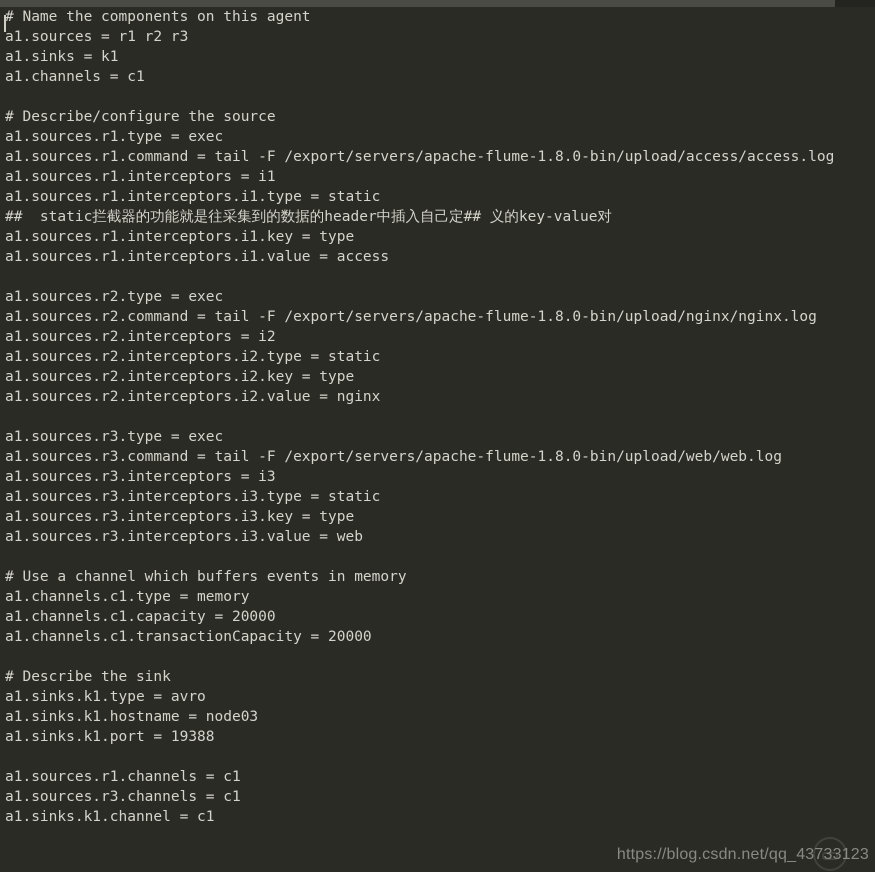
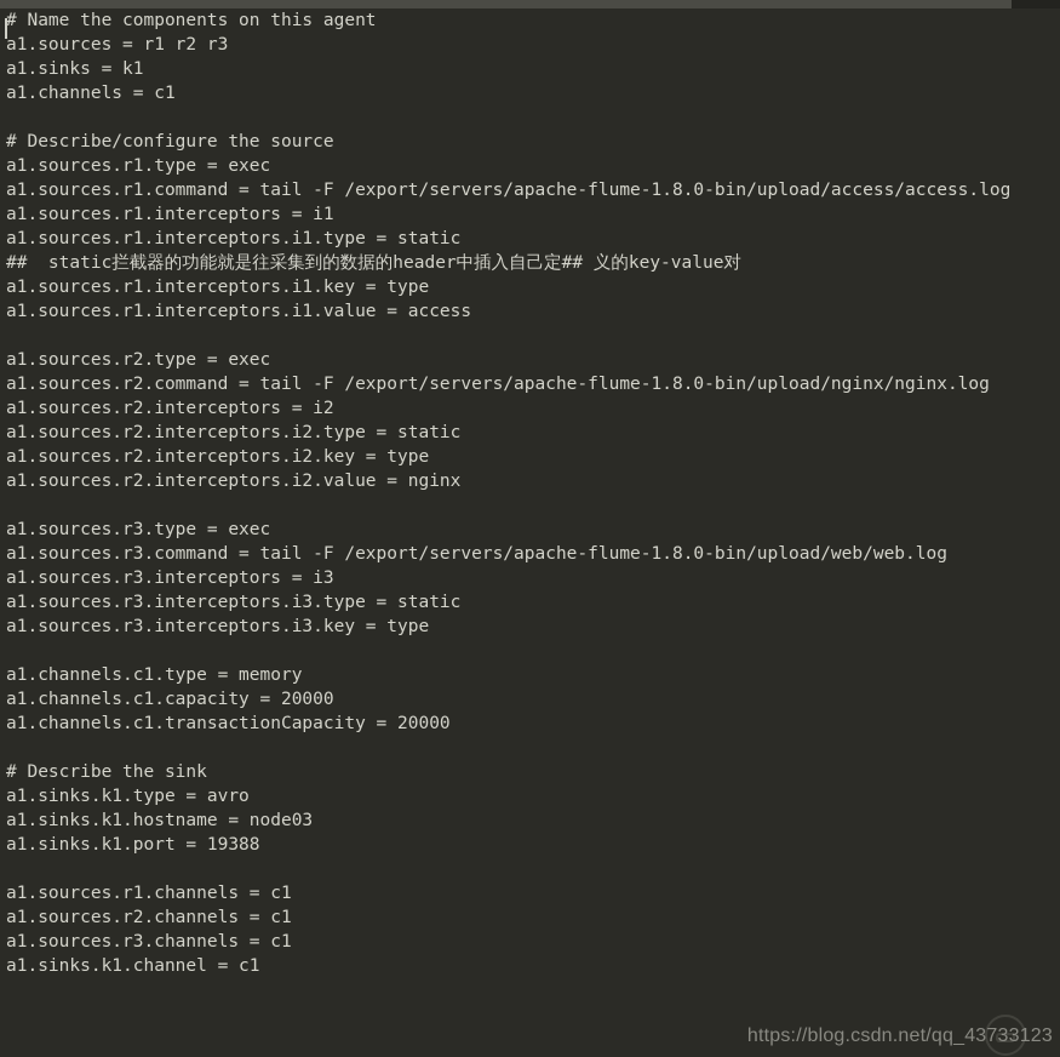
  # Name the components on this agent
  a1.sources = r1 r2 r3
  a1.sinks = k1
  a1.channels = c1
  # Describe/configure the source
  a1.sources.r1.type = exec
  a1.sources.r1.command = tail -F /export/servers/apache-flume-1.8.0-bin/upload/access/access.log
  a1.sources.r1.interceptors = i1
  a1.sources.r1.interceptors.i1.type = static
  ## static拦截器的功能就是往采集到的数据的header中插入自己定## 义的key-value对
  a1.sources.r1.interceptors.i1.key = type
  a1.sources.r1.interceptors.i1.value = access
  a1.sources.r2.type = exec
  a1.sources.r2.command = tail -F /export/servers/apache-flume-1.8.0-bin/upload/nginx/nginx.log
  a1.sources.r2.interceptors = i2
  a1.sources.r2.interceptors.i2.type = static
  a1.sources.r2.interceptors.i2.key = type
  a1.sources.r2.interceptors.i2.value = nginx
  a1.sources.r3.type = exec
  a1.sources.r3.command = tail -F /export/servers/apache-flume-1.8.0-bin/upload/web/web.log
  a1.sources.r3.interceptors = i3
  a1.sources.r3.interceptors.i3.type = static
  a1.sources.r3.interceptors.i3.key = type
- a1.sources.r3.interceptors.i3.value = web
- # Use a channel which buffers events in memory
  a1.channels.c1.type = memory
  a1.channels.c1.capacity = 20000
  a1.channels.c1.transactionCapacity = 20000
  # Describe the sink
  a1.sinks.k1.type = avro
  a1.sinks.k1.hostname = node03
  a1.sinks.k1.port = 19388
  a1.sources.r1.channels = c1
+ a1.sources.r2.channels = c1
  a1.sources.r3.channels = c1
  a1.sinks.k1.channel = c1
  https://blog.csdn.net/qq_43733123
